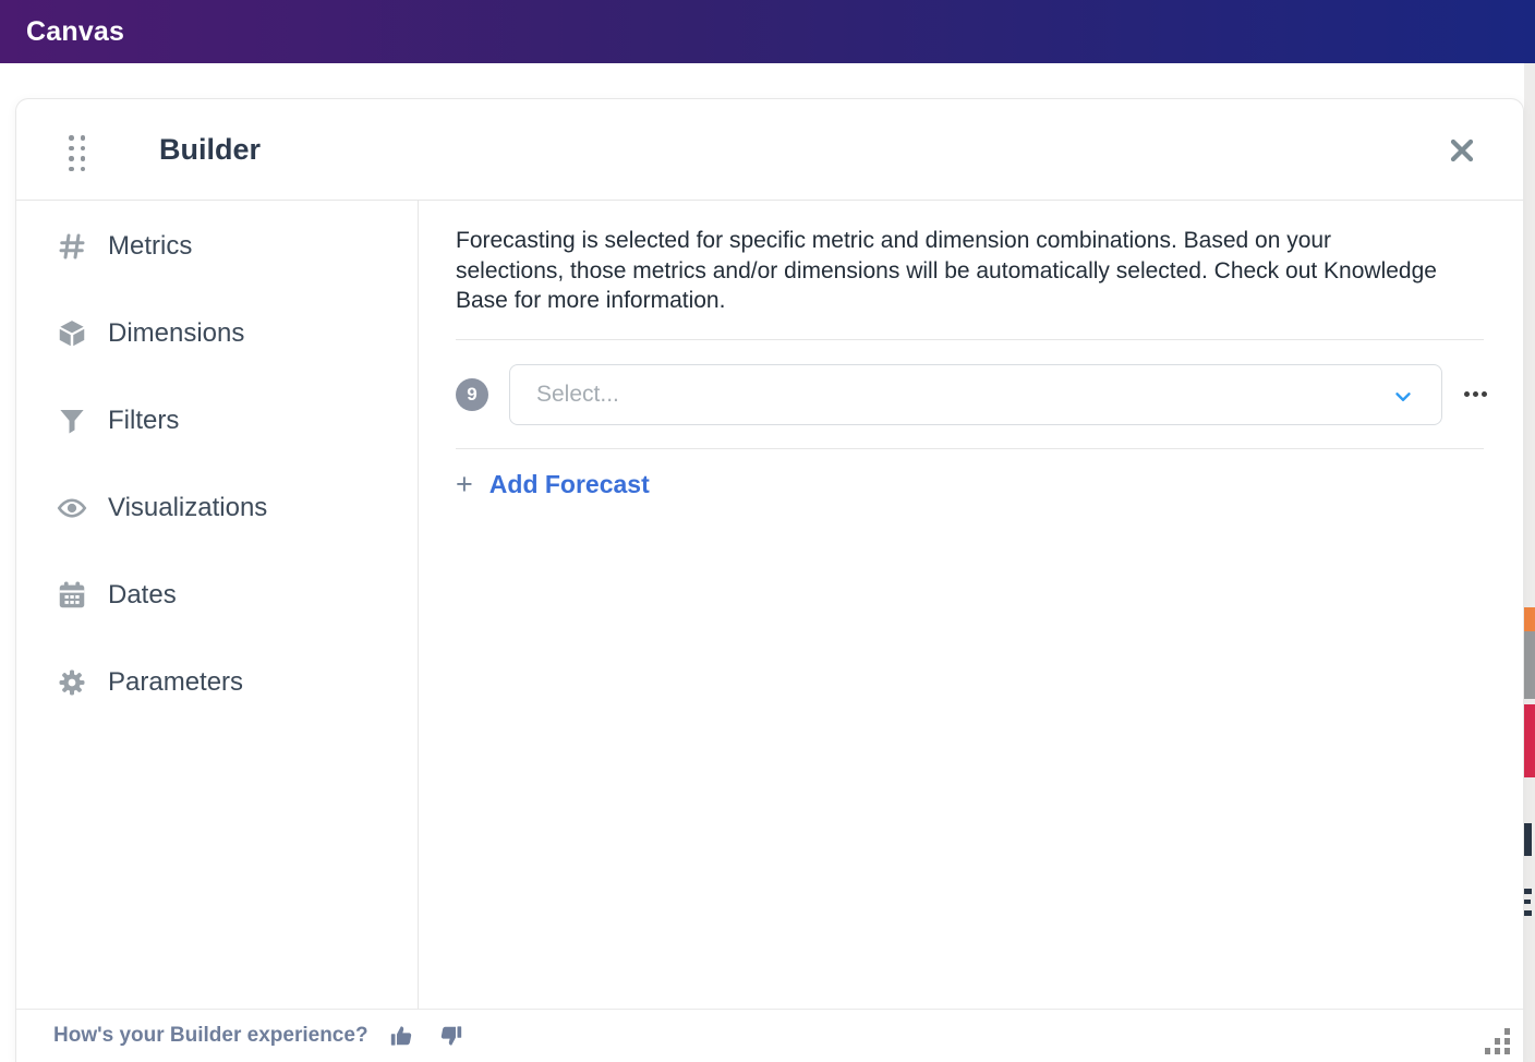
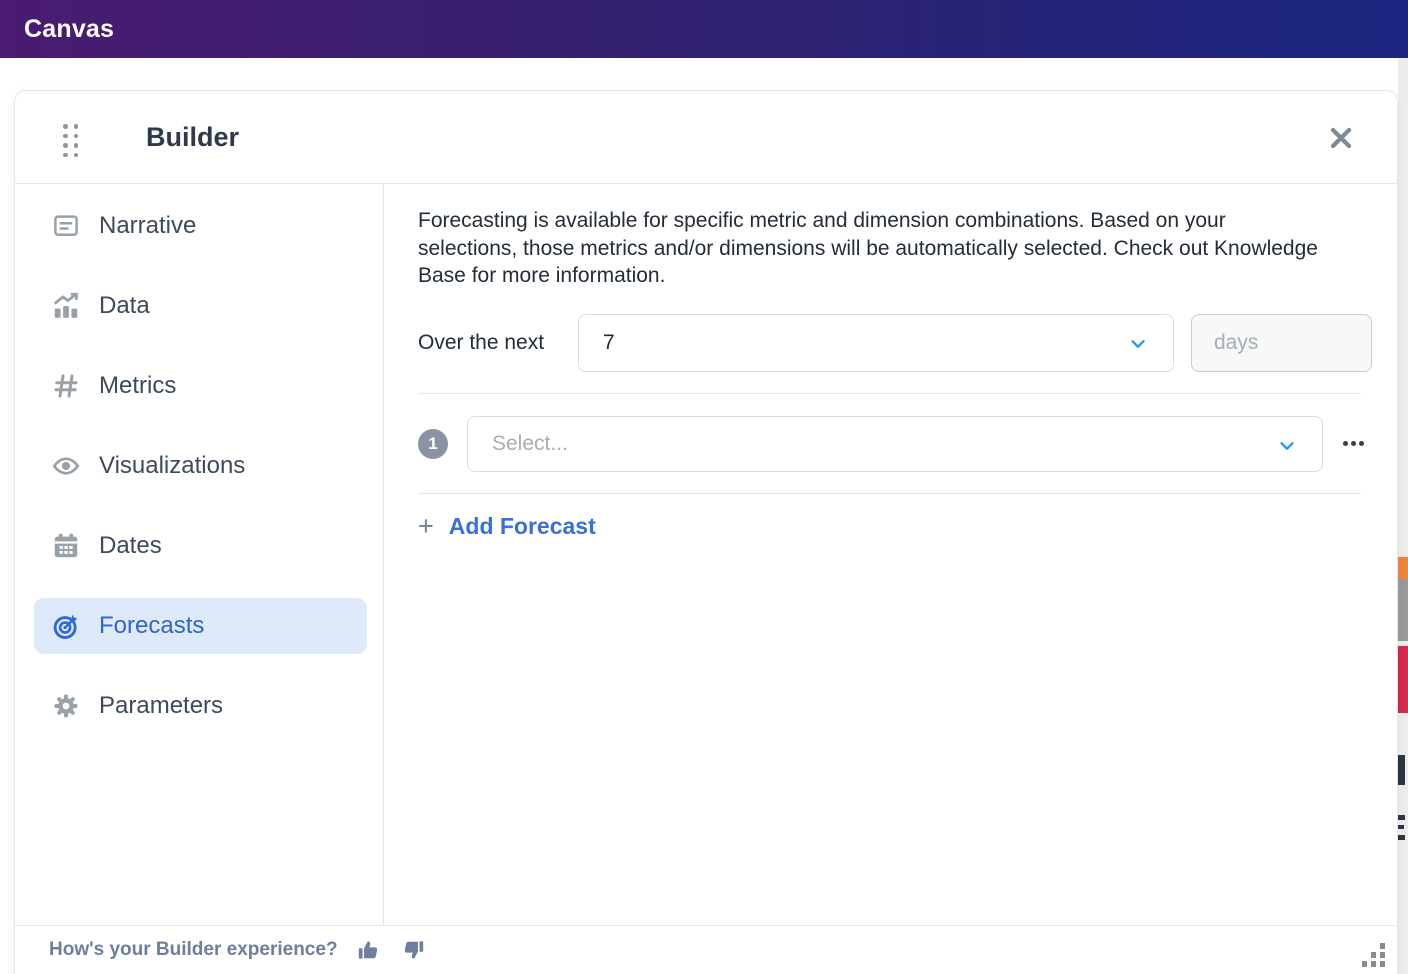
  Canvas
  Builder
+ Narrative
+ Data
  Metrics
- Dimensions
- Filters
  Visualizations
  Dates
+ Forecasts
  Parameters
- Forecasting is selected for specific metric and dimension combinations. Based on your selections, those metrics and/or dimensions will be automatically selected. Check out Knowledge Base for more information.
+ Forecasting is available for specific metric and dimension combinations. Based on your selections, those metrics and/or dimensions will be automatically selected. Check out Knowledge Base for more information.
+ Over the next
+ 7
+ days
- 9
+ 1
  Select...
  +
  Add Forecast
  How's your Builder experience?
